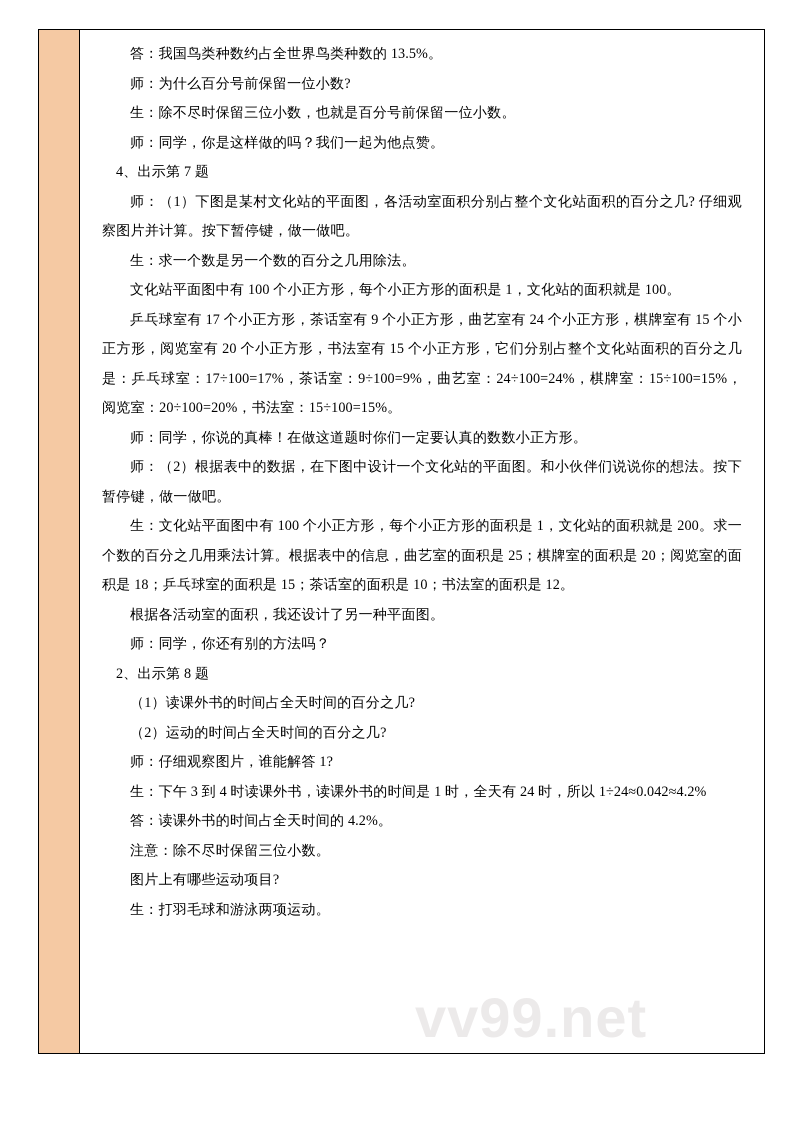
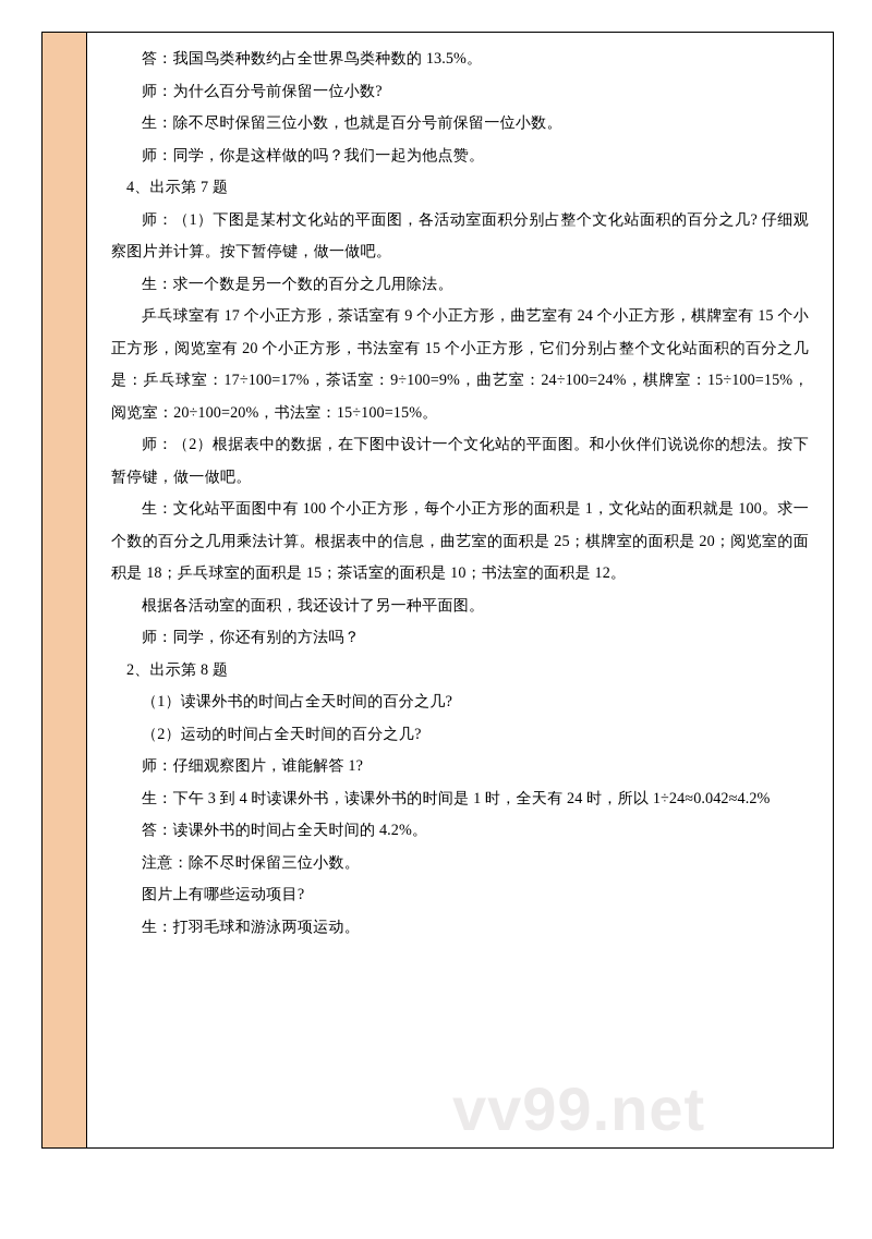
  答：我国鸟类种数约占全世界鸟类种数的 13.5%。
  师：为什么百分号前保留一位小数?
  生：除不尽时保留三位小数，也就是百分号前保留一位小数。
  师：同学，你是这样做的吗？我们一起为他点赞。
  4、出示第 7 题
  师：（1）下图是某村文化站的平面图，各活动室面积分别占整个文化站面积的百分之几? 仔细观察图片并计算。按下暂停键，做一做吧。
  生：求一个数是另一个数的百分之几用除法。
- 文化站平面图中有 100 个小正方形，每个小正方形的面积是 1，文化站的面积就是 100。
  乒乓球室有 17 个小正方形，茶话室有 9 个小正方形，曲艺室有 24 个小正方形，棋牌室有 15 个小正方形，阅览室有 20 个小正方形，书法室有 15 个小正方形，它们分别占整个文化站面积的百分之几是：乒乓球室：17÷100=17%，茶话室：9÷100=9%，曲艺室：24÷100=24%，棋牌室：15÷100=15%，阅览室：20÷100=20%，书法室：15÷100=15%。
- 师：同学，你说的真棒！在做这道题时你们一定要认真的数数小正方形。
  师：（2）根据表中的数据，在下图中设计一个文化站的平面图。和小伙伴们说说你的想法。按下暂停键，做一做吧。
- 生：文化站平面图中有 100 个小正方形，每个小正方形的面积是 1，文化站的面积就是 200。求一个数的百分之几用乘法计算。根据表中的信息，曲艺室的面积是 25；棋牌室的面积是 20；阅览室的面积是 18；乒乓球室的面积是 15；茶话室的面积是 10；书法室的面积是 12。
+ 生：文化站平面图中有 100 个小正方形，每个小正方形的面积是 1，文化站的面积就是 100。求一个数的百分之几用乘法计算。根据表中的信息，曲艺室的面积是 25；棋牌室的面积是 20；阅览室的面积是 18；乒乓球室的面积是 15；茶话室的面积是 10；书法室的面积是 12。
  根据各活动室的面积，我还设计了另一种平面图。
  师：同学，你还有别的方法吗？
  2、出示第 8 题
  （1）读课外书的时间占全天时间的百分之几?
  （2）运动的时间占全天时间的百分之几?
  师：仔细观察图片，谁能解答 1?
  生：下午 3 到 4 时读课外书，读课外书的时间是 1 时，全天有 24 时，所以 1÷24≈0.042≈4.2%
  答：读课外书的时间占全天时间的 4.2%。
  注意：除不尽时保留三位小数。
  图片上有哪些运动项目?
  生：打羽毛球和游泳两项运动。
